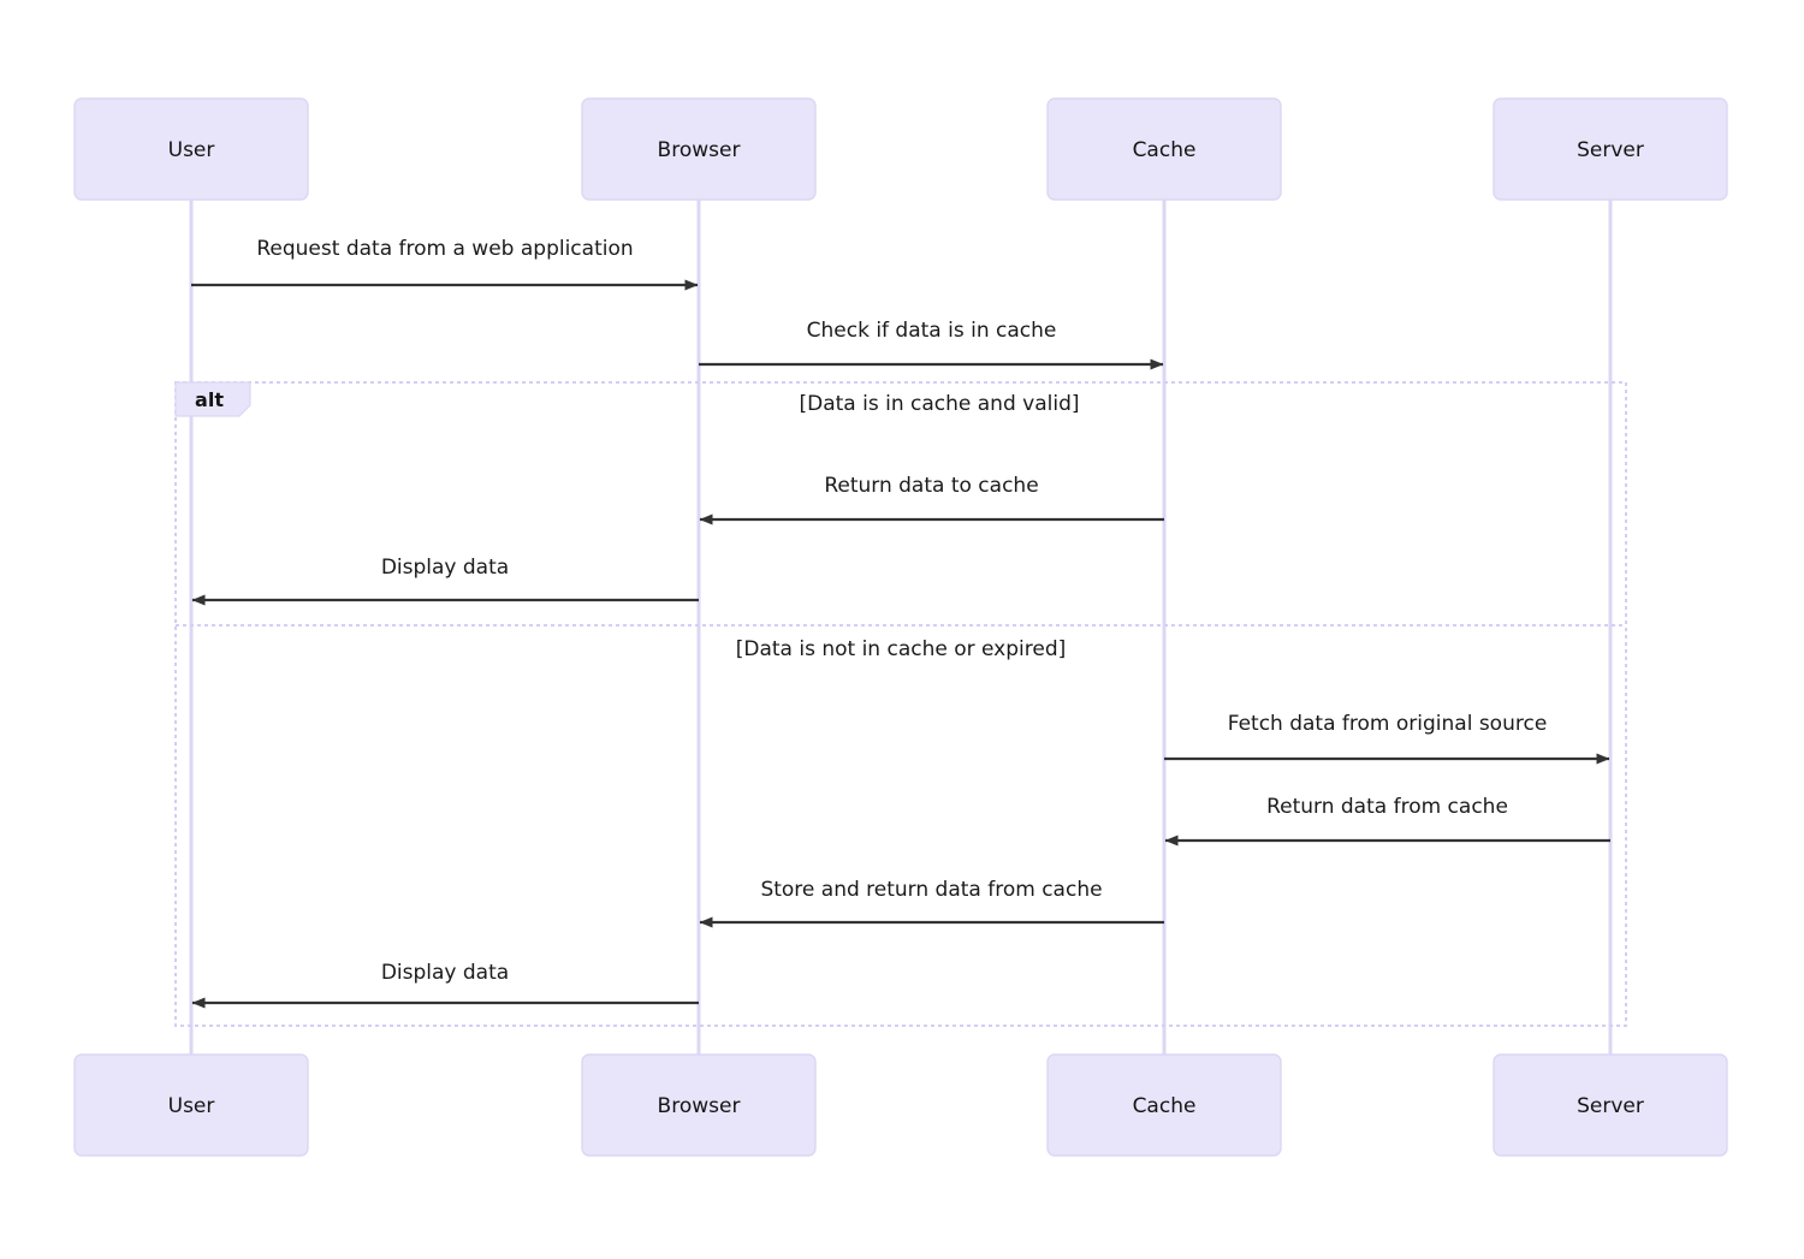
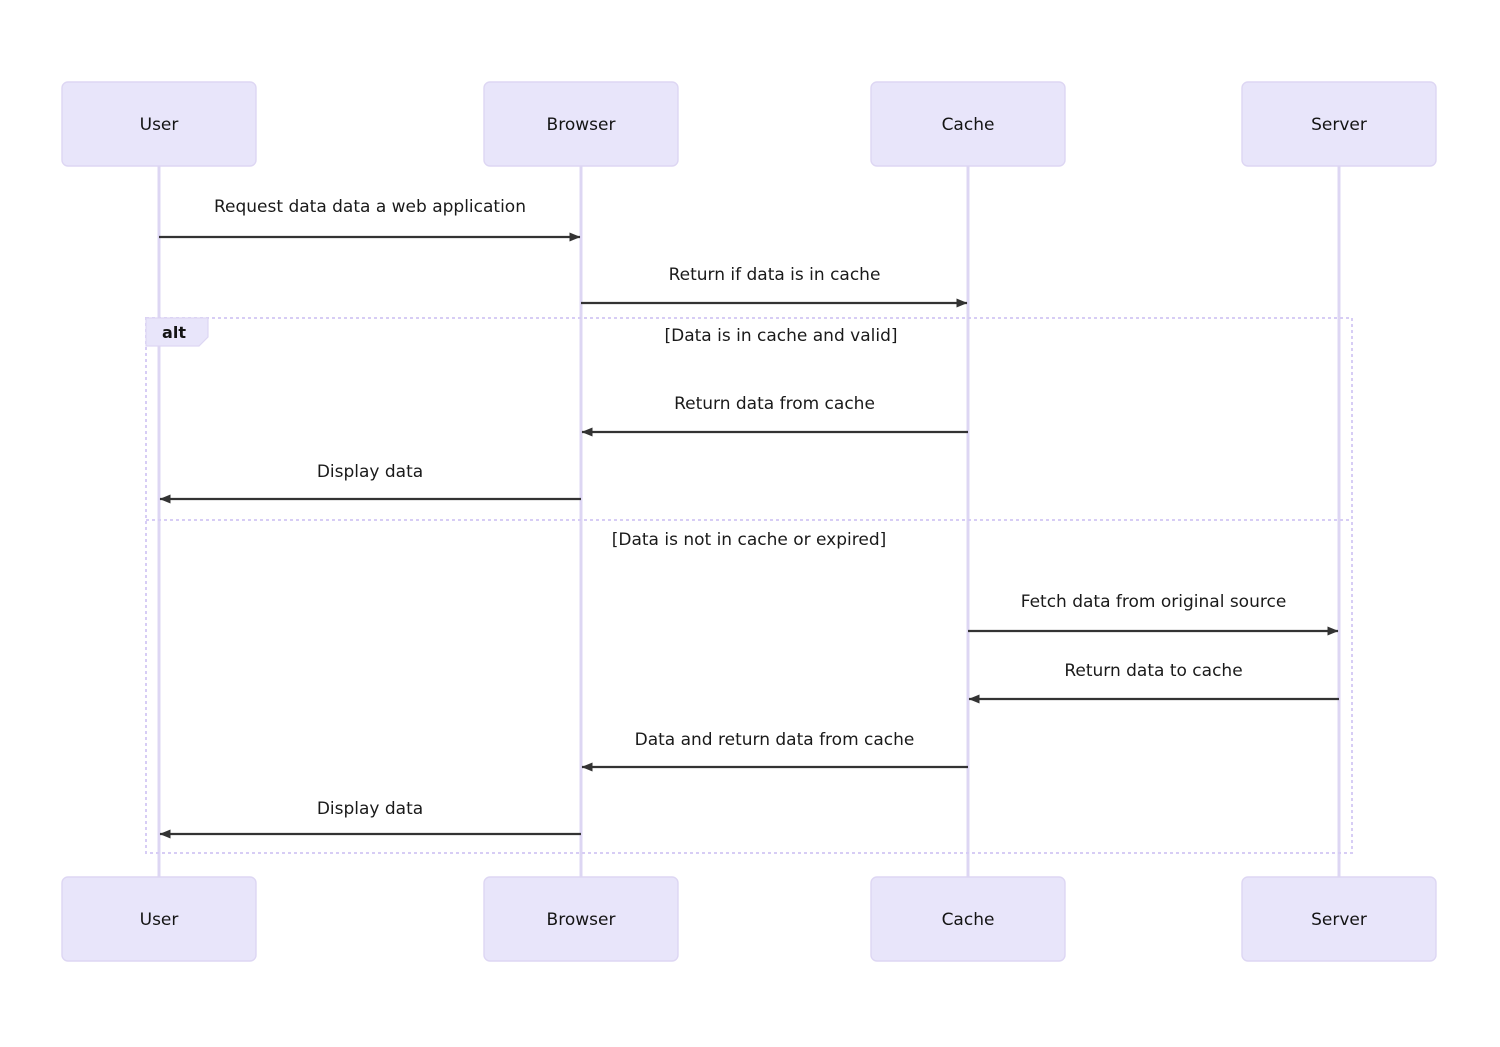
  [Data is in cache and valid]
  [Data is not in cache or expired]
  alt
- Request data from a web application
+ Request data data a web application
- Check if data is in cache
+ Return if data is in cache
- Return data to cache
+ Return data from cache
  Display data
  Fetch data from original source
- Return data from cache
+ Return data to cache
- Store and return data from cache
+ Data and return data from cache
  Display data
  User
  Browser
  Cache
  Server
  User
  Browser
  Cache
  Server
